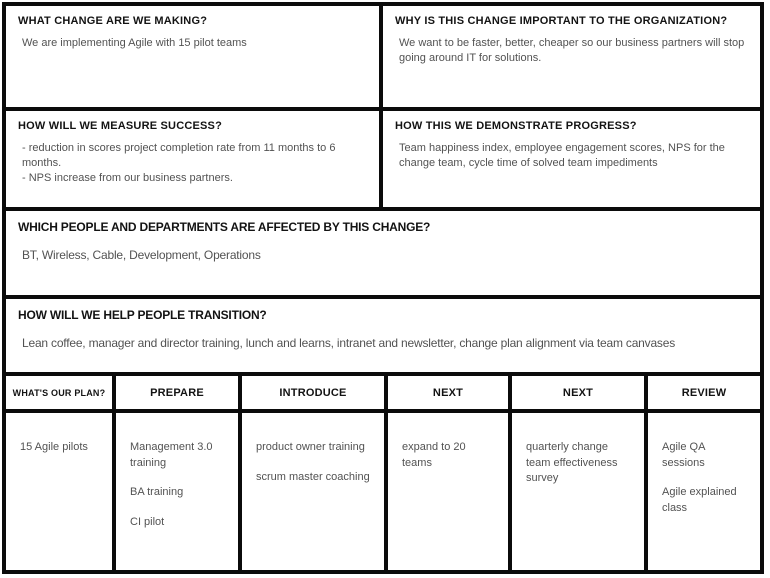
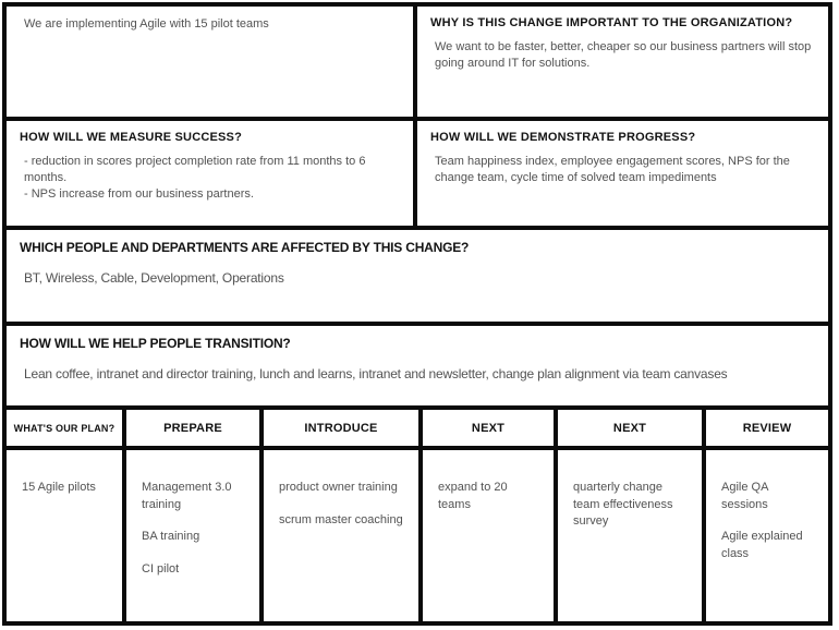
- WHAT CHANGE ARE WE MAKING?
  We are implementing Agile with 15 pilot teams
  WHY IS THIS CHANGE IMPORTANT TO THE ORGANIZATION?
  We want to be faster, better, cheaper so our business partners will stop going around IT for solutions.
  HOW WILL WE MEASURE SUCCESS?
  - reduction in scores project completion rate from 11 months to 6 months.
  - NPS increase from our business partners.
- HOW THIS WE DEMONSTRATE PROGRESS?
+ HOW WILL WE DEMONSTRATE PROGRESS?
  Team happiness index, employee engagement scores, NPS for the change team, cycle time of solved team impediments
  WHICH PEOPLE AND DEPARTMENTS ARE AFFECTED BY THIS CHANGE?
  BT, Wireless, Cable, Development, Operations
  HOW WILL WE HELP PEOPLE TRANSITION?
- Lean coffee, manager and director training, lunch and learns, intranet and newsletter, change plan alignment via team canvases
+ Lean coffee, intranet and director training, lunch and learns, intranet and newsletter, change plan alignment via team canvases
  WHAT'S OUR PLAN?
  PREPARE
  INTRODUCE
  NEXT
  NEXT
  REVIEW
  15 Agile pilots
  Management 3.0 training
  BA training
  CI pilot
  product owner training
  scrum master coaching
  expand to 20 teams
  quarterly change team effectiveness survey
  Agile QA sessions
  Agile explained class
